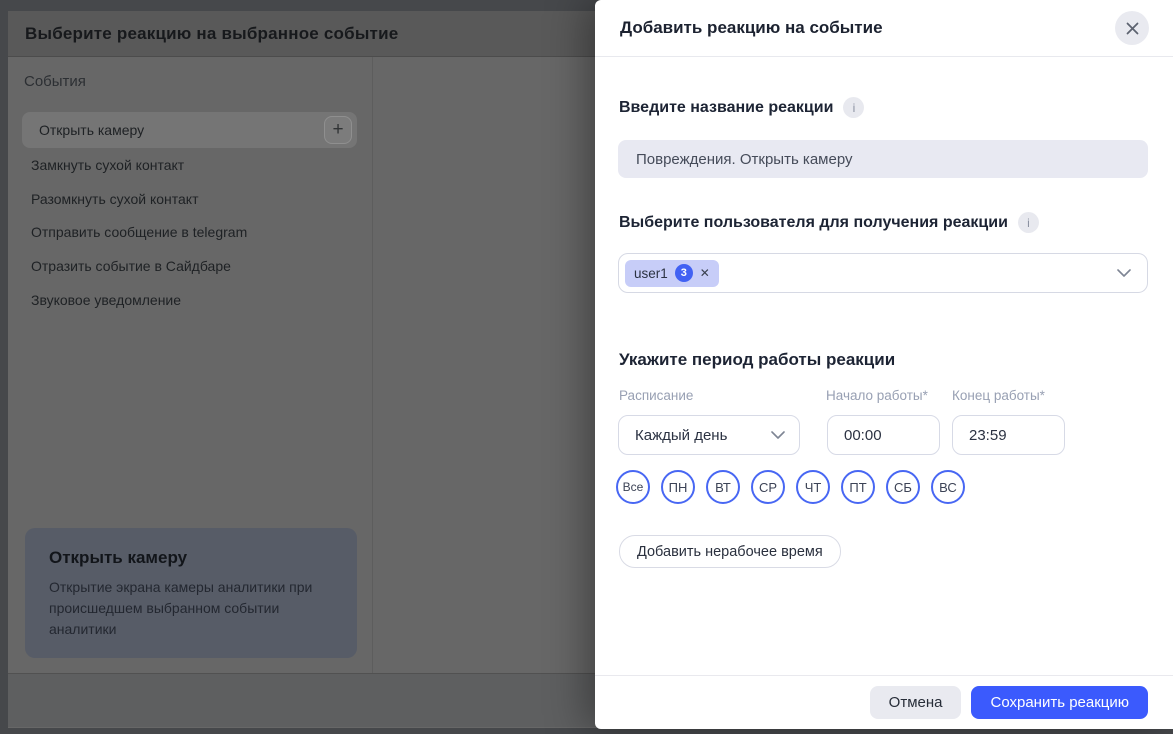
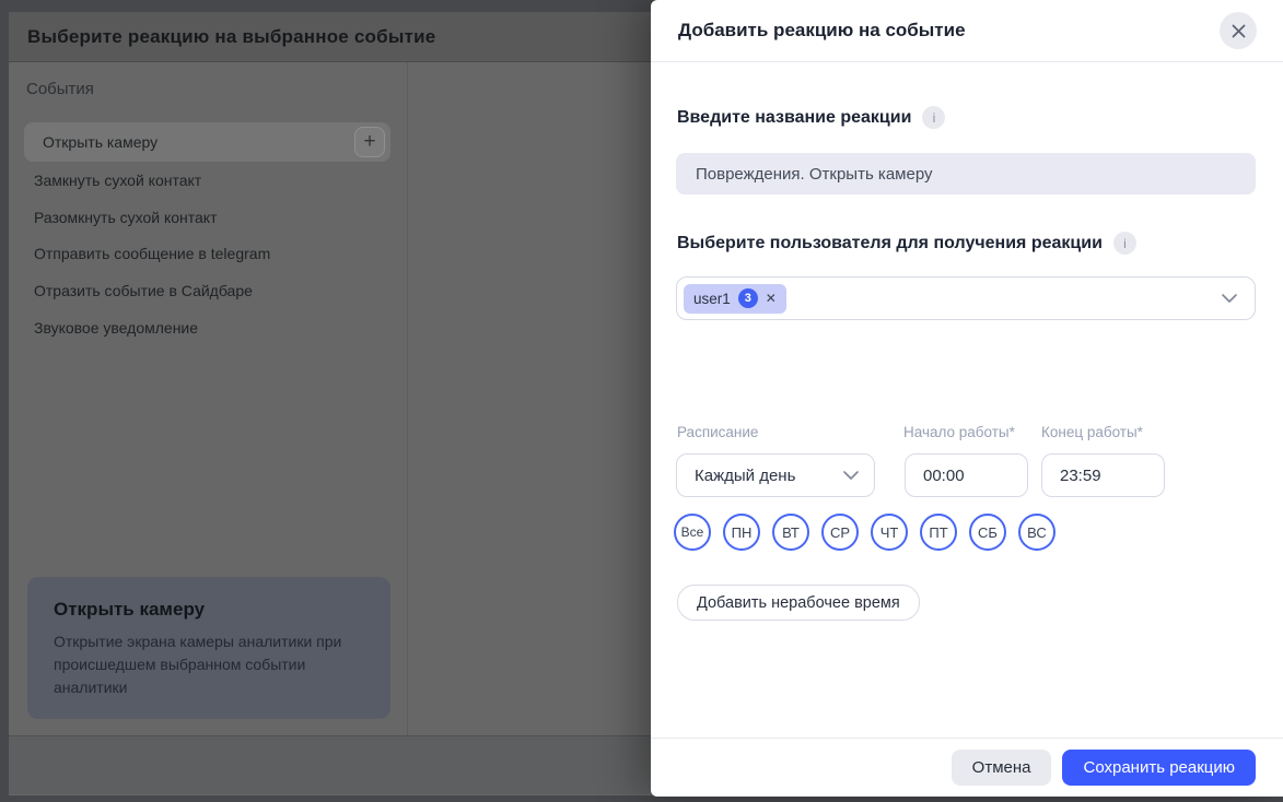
  Выберите реакцию на выбранное событие
  События
  Открыть камеру
  +
  Замкнуть сухой контакт
  Разомкнуть сухой контакт
  Отправить сообщение в telegram
  Отразить событие в Сайдбаре
  Звуковое уведомление
  Открыть камеру
  Открытие экрана камеры аналитики при происшедшем выбранном событии аналитики
  Добавить реакцию на событие
  Введите название реакции
  i
  Повреждения. Открыть камеру
  Выберите пользователя для получения реакции
  i
  user1
  3
  ✕
- Укажите период работы реакции
  Расписание
  Начало работы*
  Конец работы*
  Каждый день
  00:00
  23:59
  Все
  ПН
  ВТ
  СР
  ЧТ
  ПТ
  СБ
  ВС
  Добавить нерабочее время
  Отмена
  Сохранить реакцию
